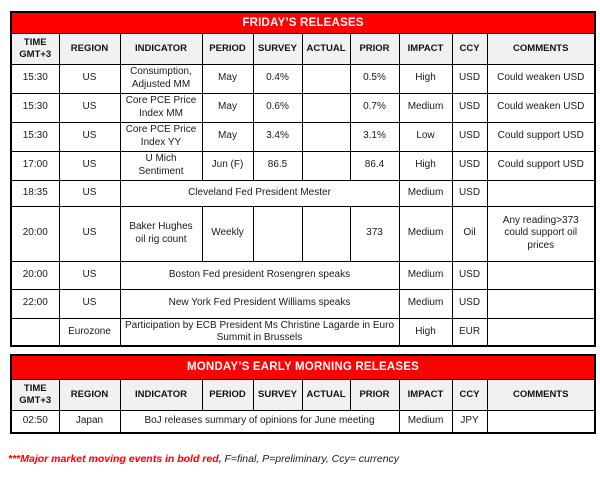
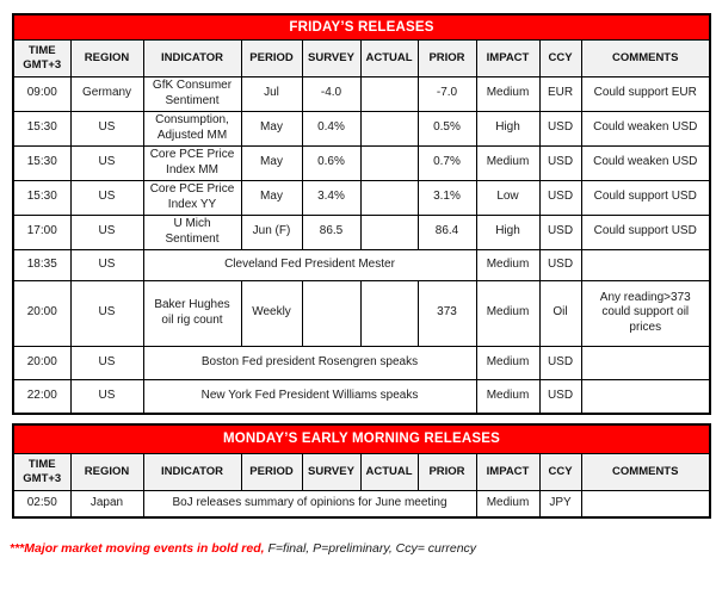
  FRIDAY’S RELEASES
  TIME GMT+3	REGION	INDICATOR	PERIOD	SURVEY	ACTUAL	PRIOR	IMPACT	CCY	COMMENTS
+ 09:00	Germany	GfK Consumer Sentiment	Jul	-4.0		-7.0	Medium	EUR	Could support EUR
  15:30	US	Consumption, Adjusted MM	May	0.4%		0.5%	High	USD	Could weaken USD
  15:30	US	Core PCE Price Index MM	May	0.6%		0.7%	Medium	USD	Could weaken USD
  15:30	US	Core PCE Price Index YY	May	3.4%		3.1%	Low	USD	Could support USD
  17:00	US	U Mich Sentiment	Jun (F)	86.5		86.4	High	USD	Could support USD
  18:35	US	Cleveland Fed President Mester	Medium	USD
  20:00	US	Baker Hughes oil rig count	Weekly			373	Medium	Oil	Any reading>373 could support oil prices
  20:00	US	Boston Fed president Rosengren speaks	Medium	USD
  22:00	US	New York Fed President Williams speaks	Medium	USD
- 	Eurozone	Participation by ECB President Ms Christine Lagarde in Euro Summit in Brussels	High	EUR
  MONDAY’S EARLY MORNING RELEASES
  TIME GMT+3	REGION	INDICATOR	PERIOD	SURVEY	ACTUAL	PRIOR	IMPACT	CCY	COMMENTS
  02:50	Japan	BoJ releases summary of opinions for June meeting	Medium	JPY
  ***Major market moving events in bold red, F=final, P=preliminary, Ccy= currency
